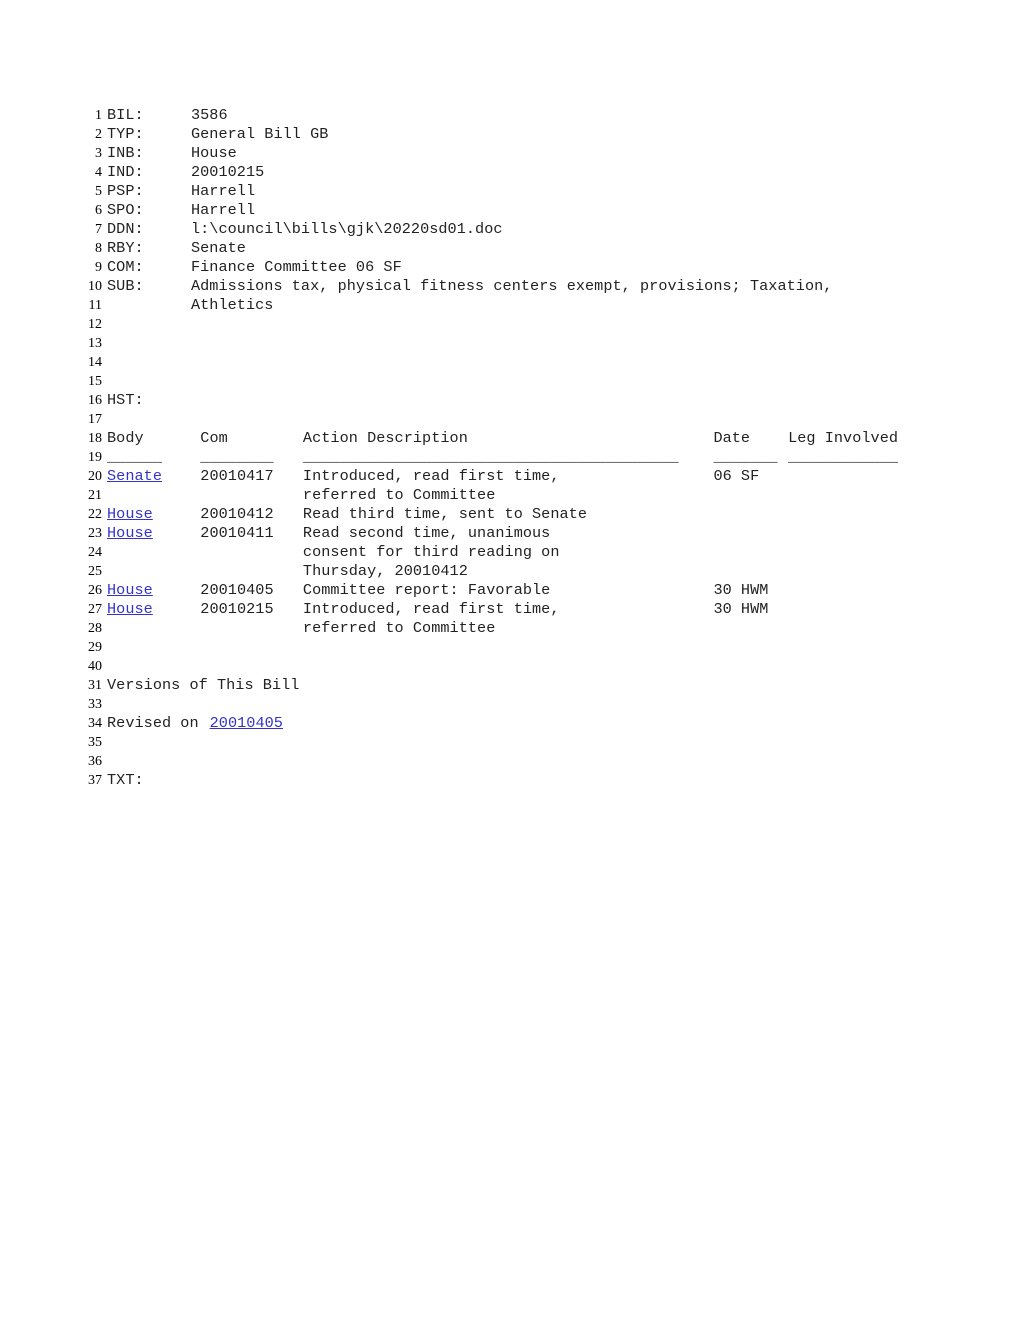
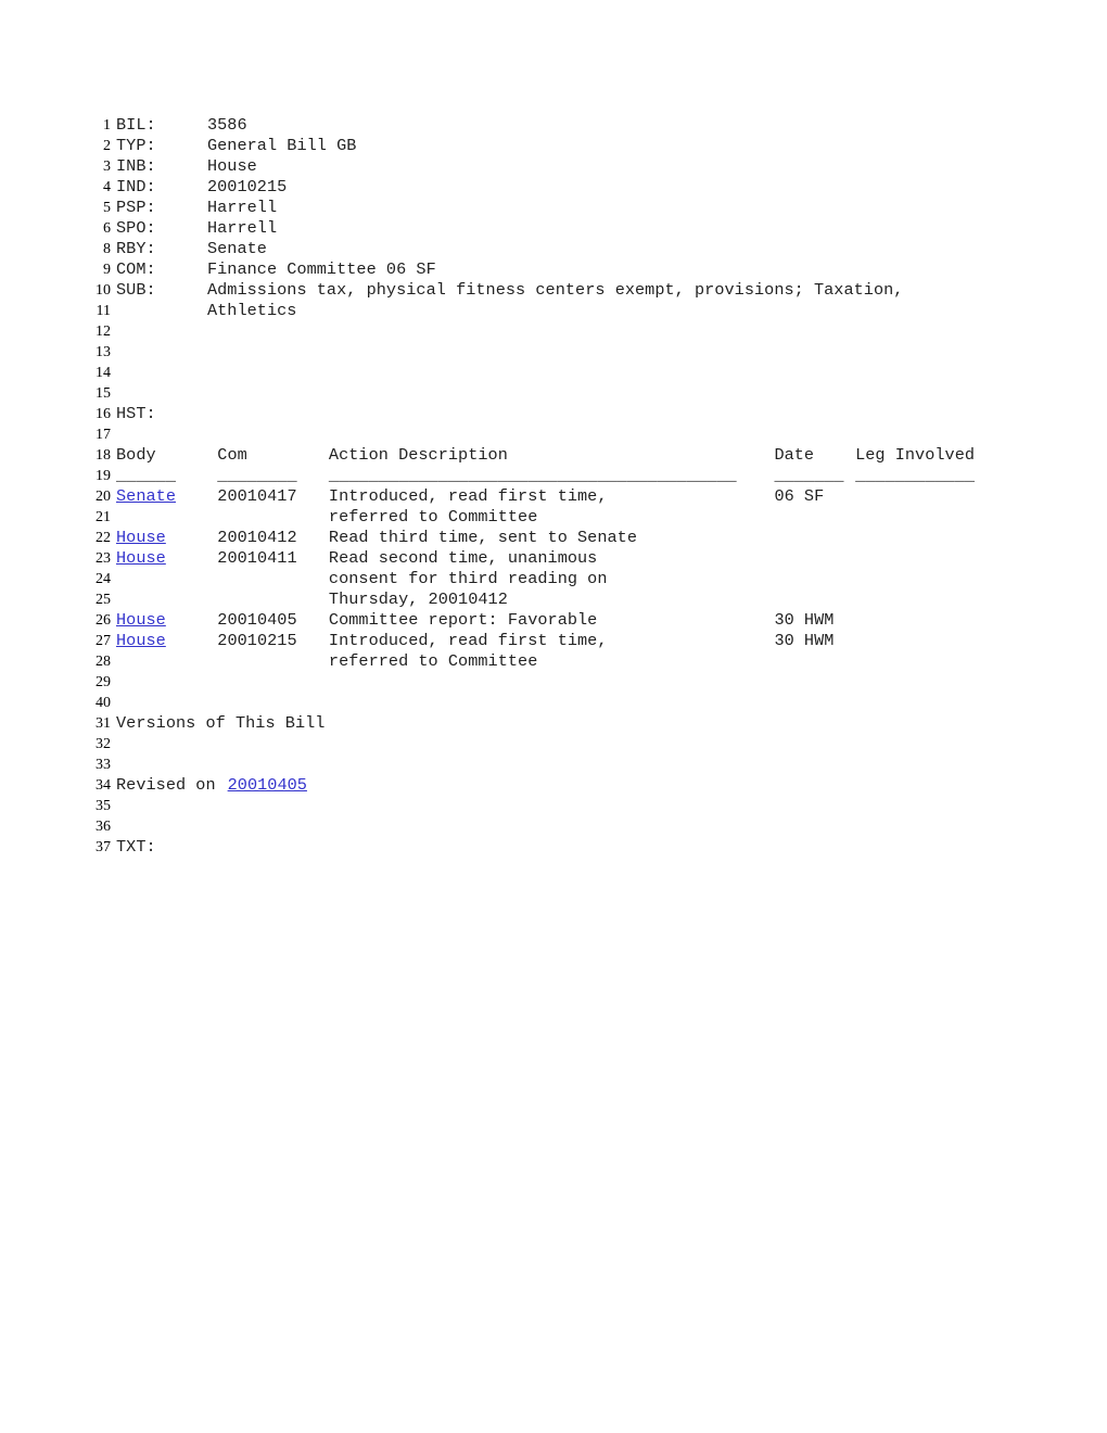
  1
  BIL:
  3586
  2
  TYP:
  General Bill GB
  3
  INB:
  House
  4
  IND:
  20010215
  5
  PSP:
  Harrell
  6
  SPO:
  Harrell
- 7
- DDN:
- l:\council\bills\gjk\20220sd01.doc
  8
  RBY:
  Senate
  9
  COM:
  Finance Committee 06 SF
  10
  SUB:
  Admissions tax, physical fitness centers exempt, provisions; Taxation,
  11
  Athletics
  12
  13
  14
  15
  16
  HST:
  17
  18
  Body
  Com
  Action Description
  Date
  Leg Involved
  19
  ______
  ________
  _________________________________________
  _______
  ____________
  20
  Senate
  20010417
  Introduced, read first time,
  06 SF
  21
  referred to Committee
  22
  House
  20010412
  Read third time, sent to Senate
  23
  House
  20010411
  Read second time, unanimous
  24
  consent for third reading on
  25
  Thursday, 20010412
  26
  House
  20010405
  Committee report: Favorable
  30 HWM
  27
  House
  20010215
  Introduced, read first time,
  30 HWM
  28
  referred to Committee
  29
  40
  31
  Versions of This Bill
+ 32
  33
  34
  Revised on
  20010405
  35
  36
  37
  TXT:
